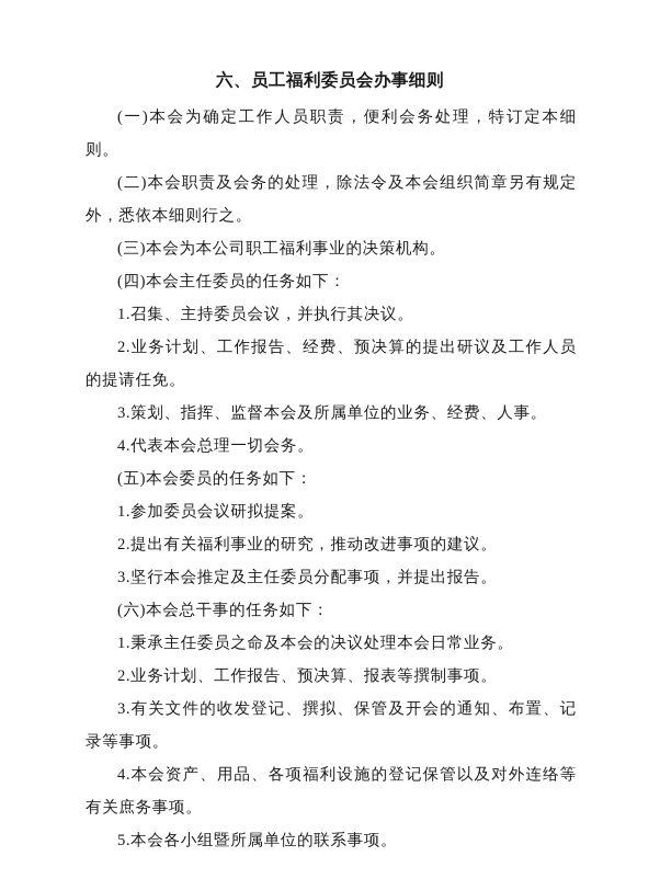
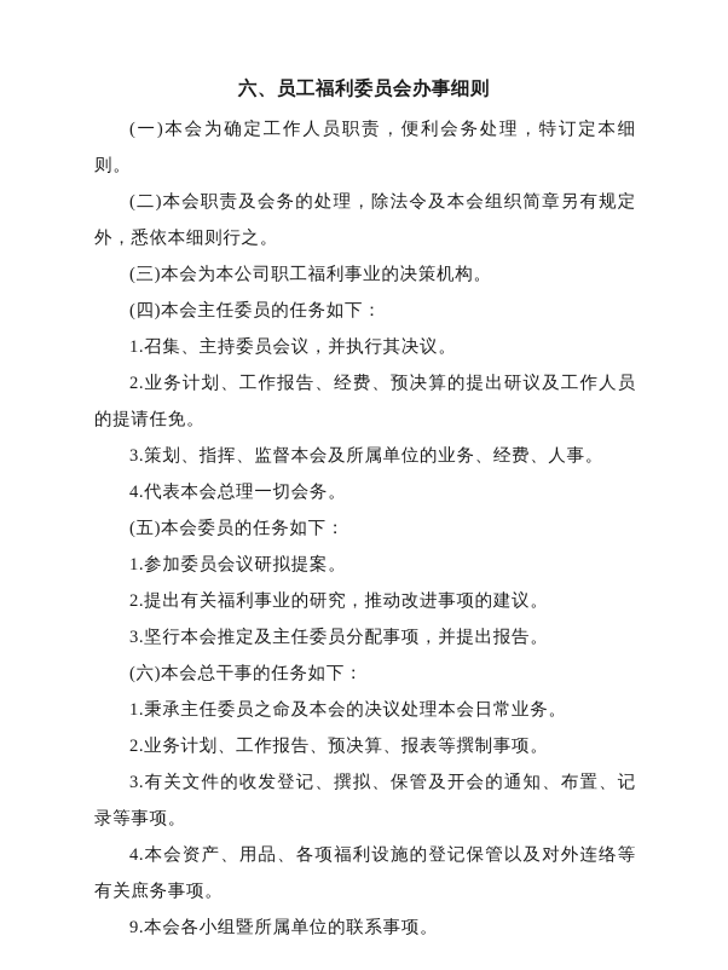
  六、员工福利委员会办事细则
  (一)本会为确定工作人员职责，便利会务处理，特订定本细则。
  (二)本会职责及会务的处理，除法令及本会组织简章另有规定外，悉依本细则行之。
  (三)本会为本公司职工福利事业的决策机构。
  (四)本会主任委员的任务如下：
  1.召集、主持委员会议，并执行其决议。
  2.业务计划、工作报告、经费、预决算的提出研议及工作人员的提请任免。
  3.策划、指挥、监督本会及所属单位的业务、经费、人事。
  4.代表本会总理一切会务。
  (五)本会委员的任务如下：
  1.参加委员会议研拟提案。
  2.提出有关福利事业的研究，推动改进事项的建议。
  3.坚行本会推定及主任委员分配事项，并提出报告。
  (六)本会总干事的任务如下：
  1.秉承主任委员之命及本会的决议处理本会日常业务。
  2.业务计划、工作报告、预决算、报表等撰制事项。
  3.有关文件的收发登记、撰拟、保管及开会的通知、布置、记录等事项。
  4.本会资产、用品、各项福利设施的登记保管以及对外连络等有关庶务事项。
- 5.本会各小组暨所属单位的联系事项。
+ 9.本会各小组暨所属单位的联系事项。
